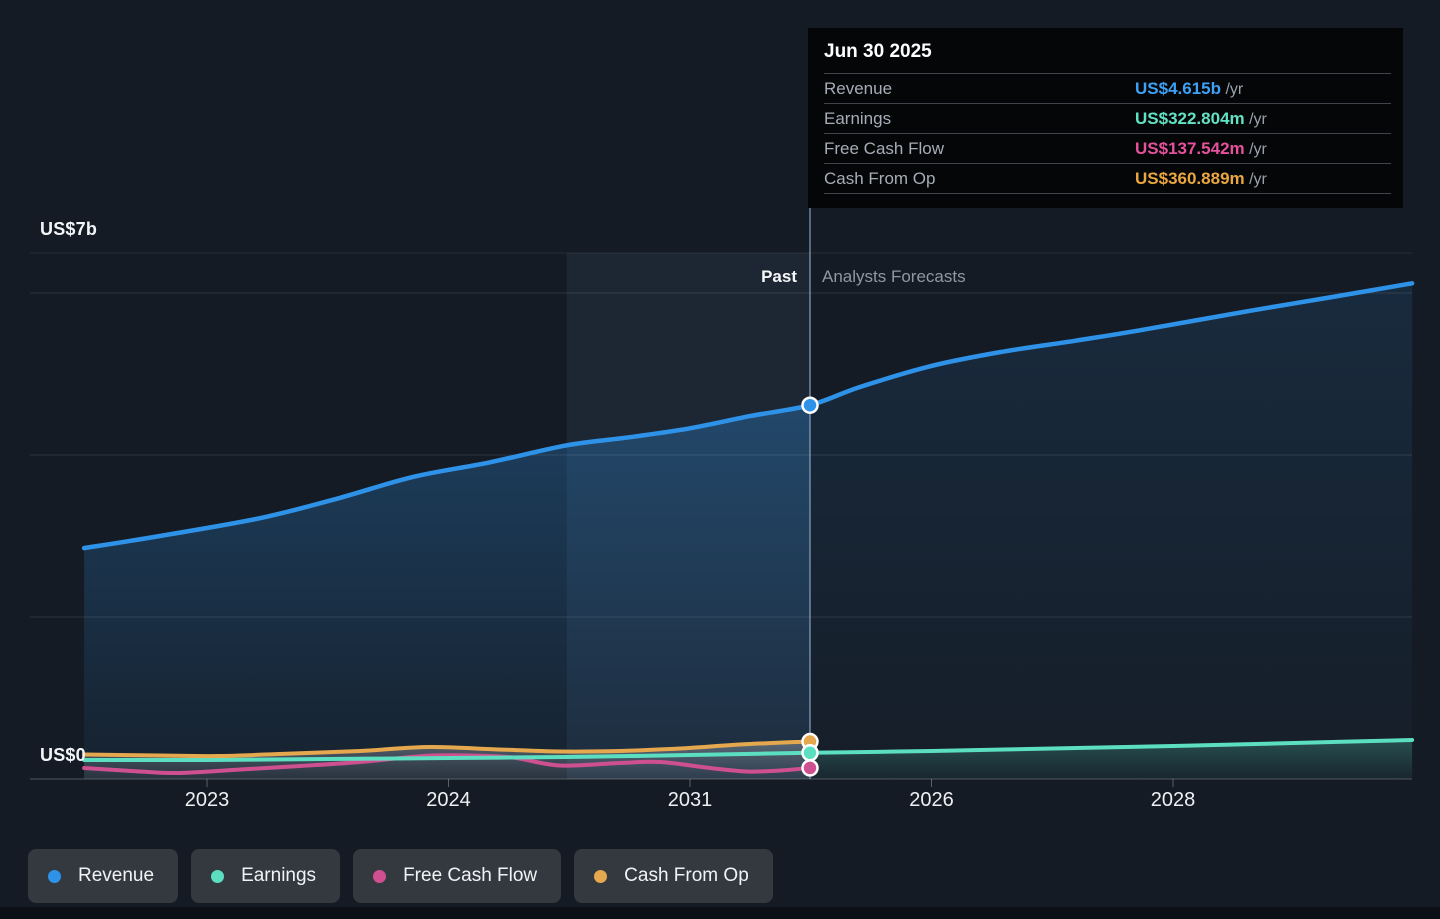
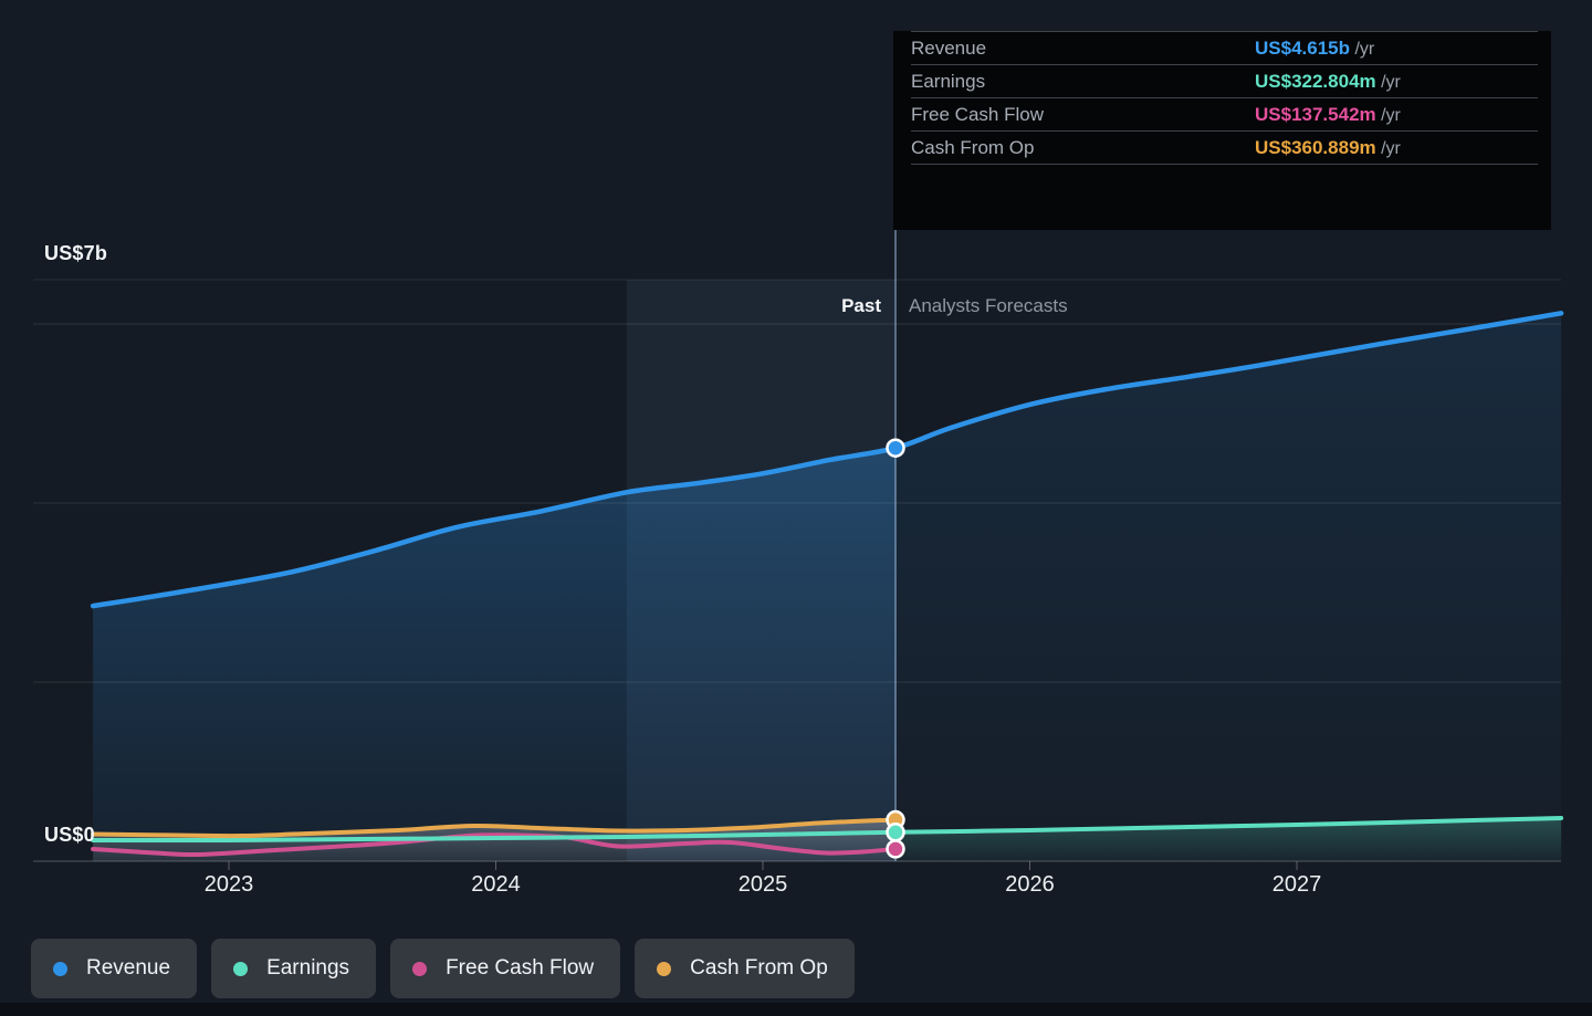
  US$7b
  US$0
  Past
  Analysts Forecasts
  2023
  2024
- 2031
+ 2025
  2026
- 2028
+ 2027
- Jun 30 2025
  Revenue
  US$4.615b /yr
  Earnings
  US$322.804m /yr
  Free Cash Flow
  US$137.542m /yr
  Cash From Op
  US$360.889m /yr
  Revenue
  Earnings
  Free Cash Flow
  Cash From Op
